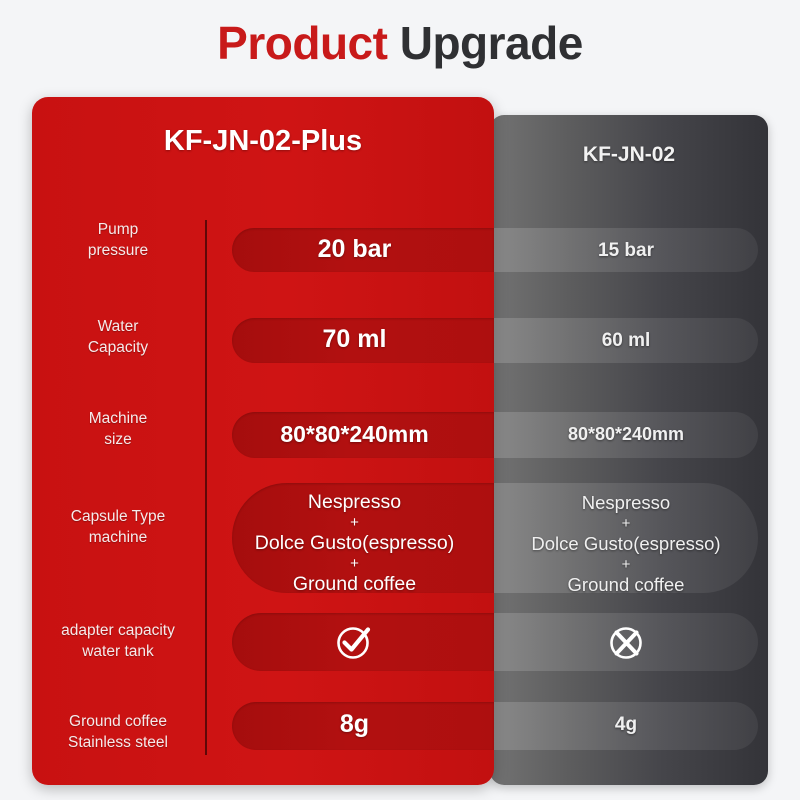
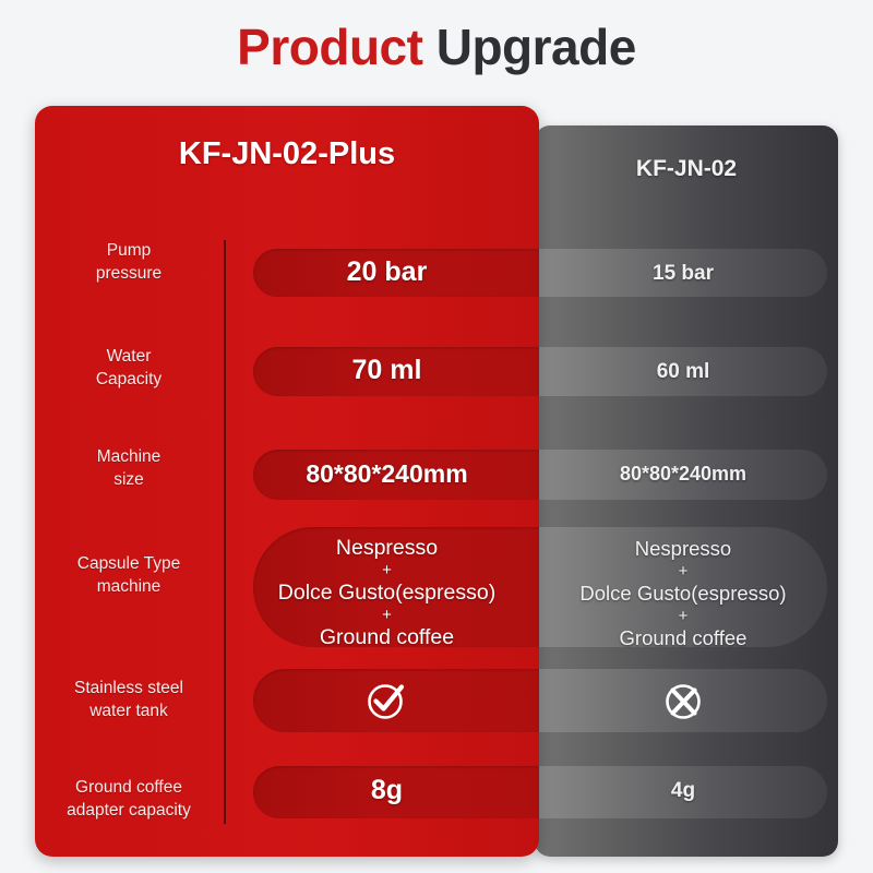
  Product Upgrade
  KF-JN-02
  KF-JN-02-Plus
  Pump
  pressure
  20 bar
  15 bar
  Water
  Capacity
  70 ml
  60 ml
  Machine
  size
  80*80*240mm
  80*80*240mm
  Capsule Type
  machine
  Nespresso
  +
  Dolce Gusto(espresso)
  +
  Ground coffee
  Nespresso
  +
  Dolce Gusto(espresso)
  +
  Ground coffee
- adapter capacity
+ Stainless steel
  water tank
  Ground coffee
- Stainless steel
+ adapter capacity
  8g
  4g
